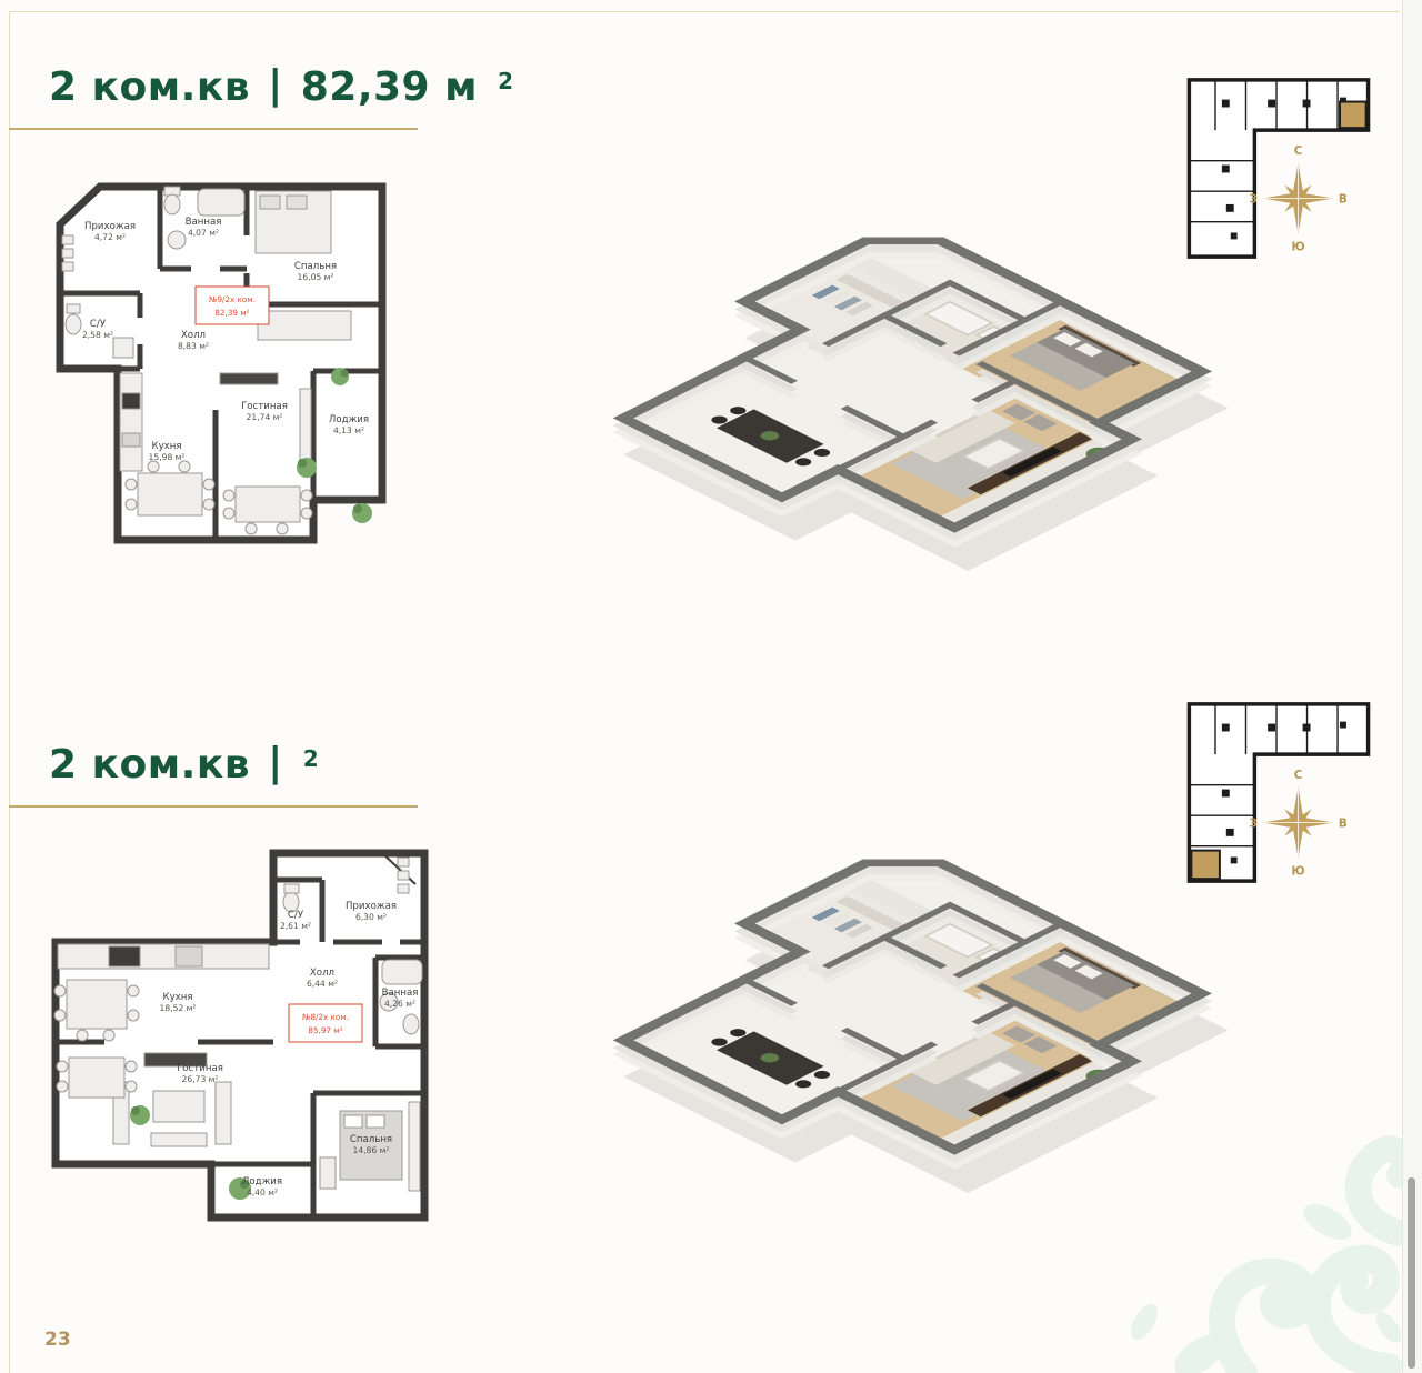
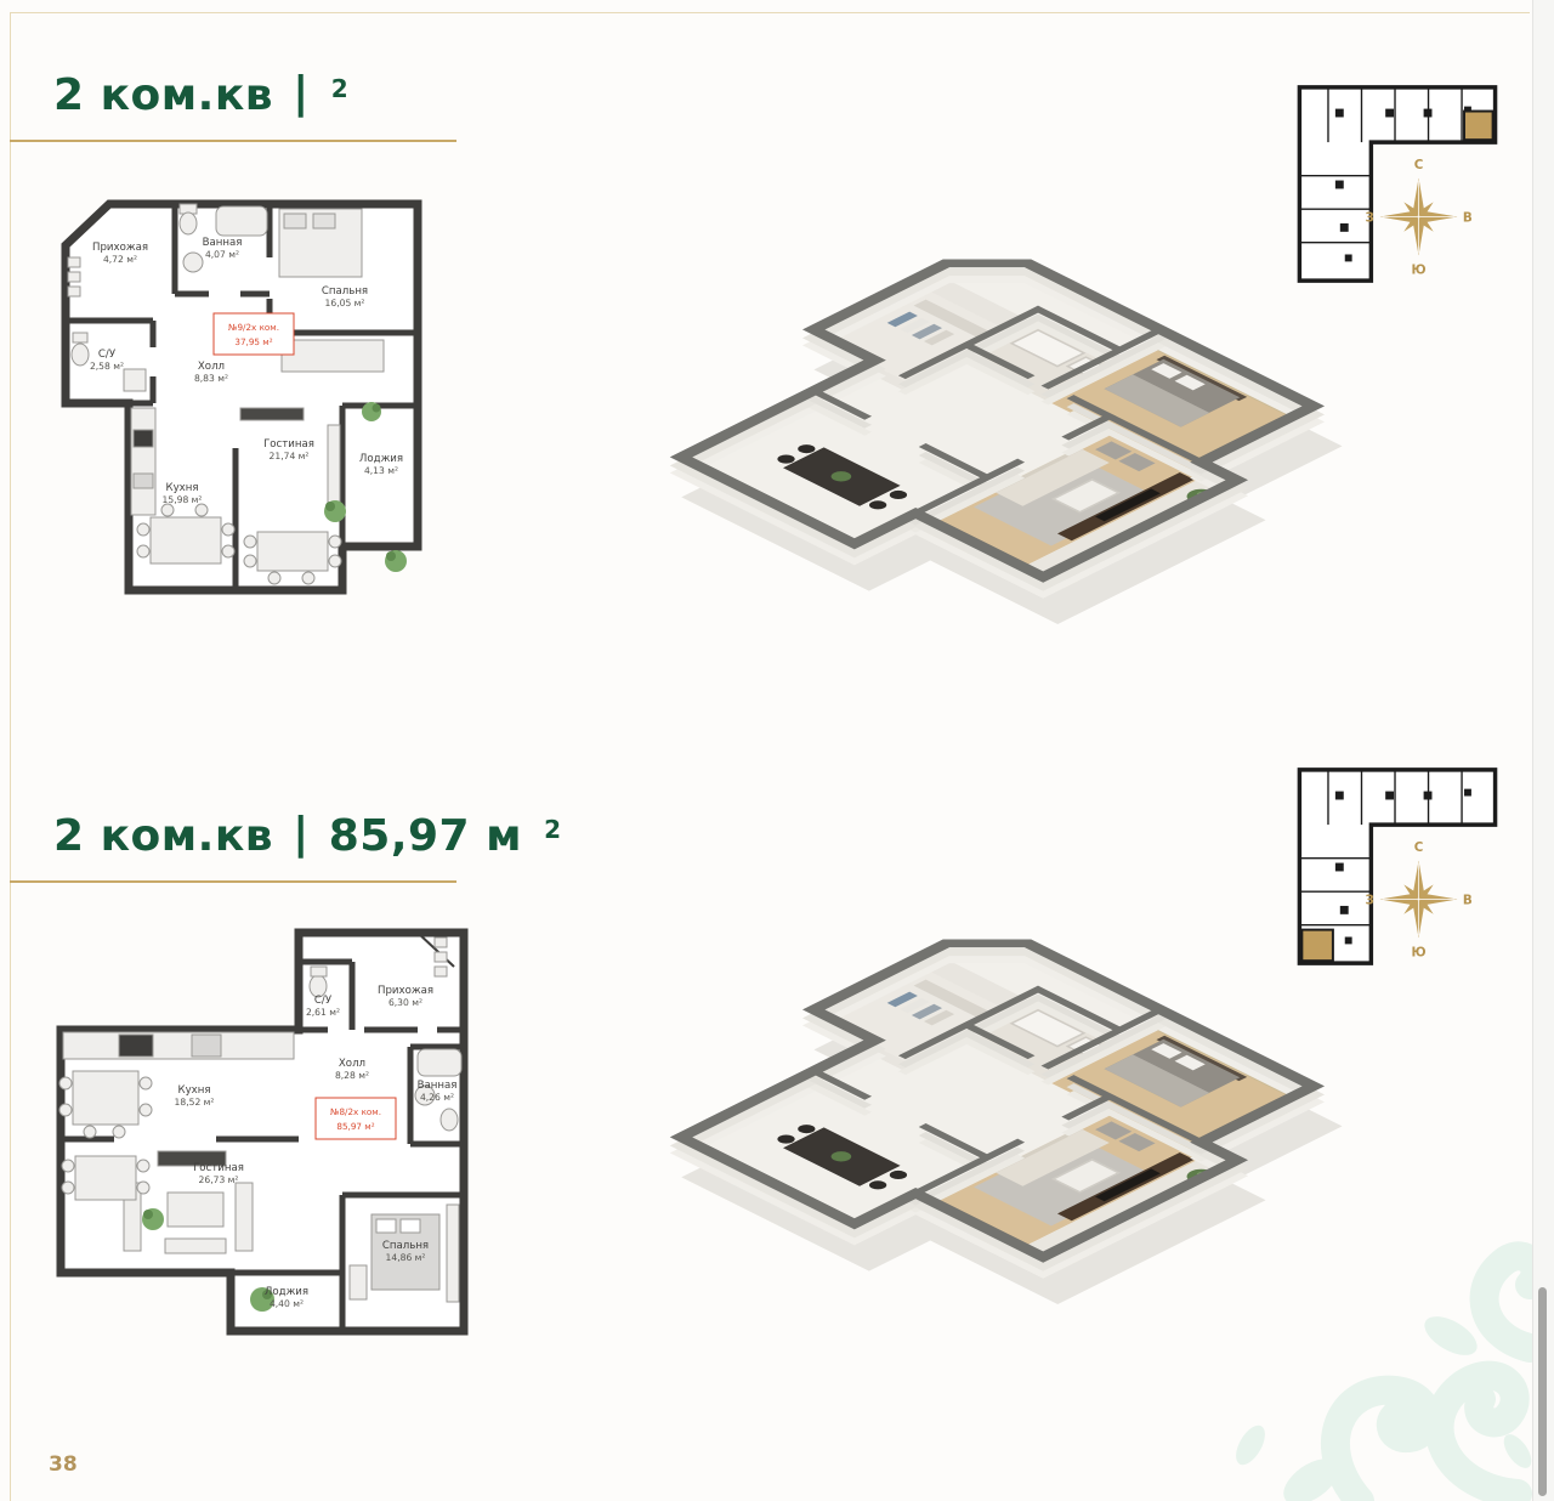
  2 ком.кв
  |
- 82,39 м
  2
  Прихожая
  4,72 м²
  Ванная
  4,07 м²
  Спальня
  16,05 м²
  С/У
  2,58 м²
  Холл
  8,83 м²
  Лоджия
  4,13 м²
  Кухня
  15,98 м²
  Гостиная
  21,74 м²
  №9/2х ком.
- 82,39 м²
+ 37,95 м²
  С
  Ю
  З
  В
  2 ком.кв
  |
+ 85,97 м
  2
  С/У
  2,61 м²
  Прихожая
  6,30 м²
  Холл
- 6,44 м²
+ 8,28 м²
  Ванная
  4,26 м²
  Кухня
  18,52 м²
  Гостиная
  26,73 м²
  Спальня
  14,86 м²
  Лоджия
  4,40 м²
  №8/2х ком.
  85,97 м²
  С
  Ю
  З
  В
- 23
+ 38
